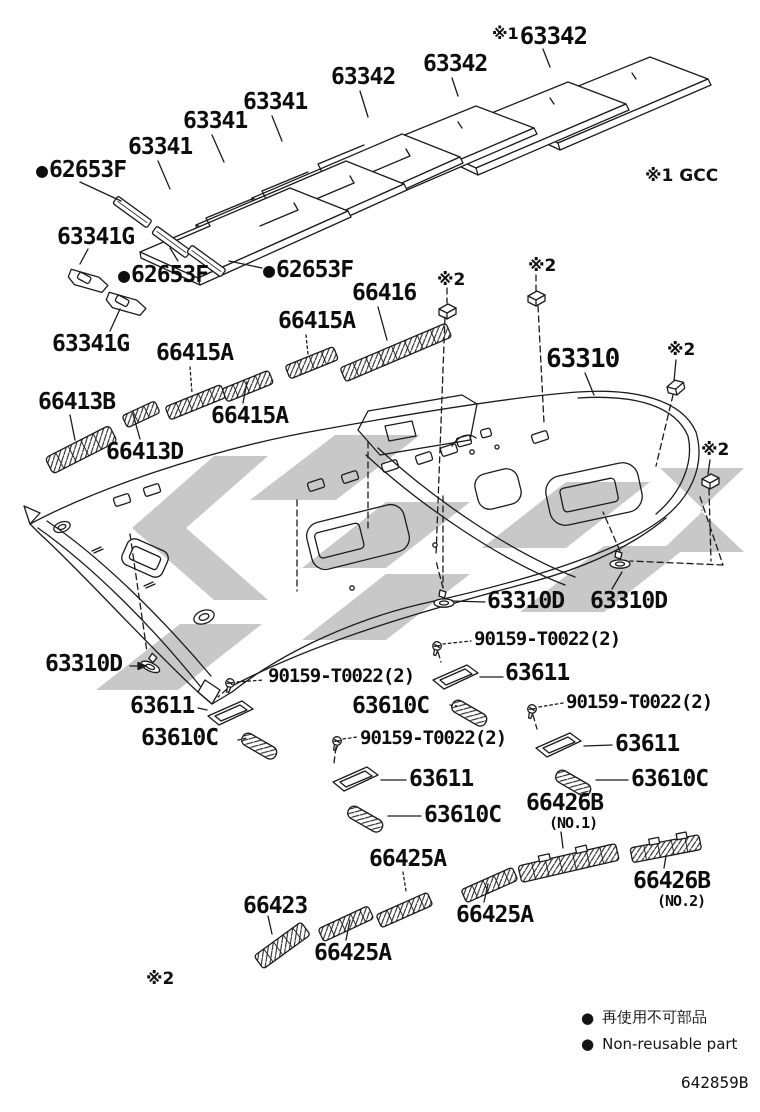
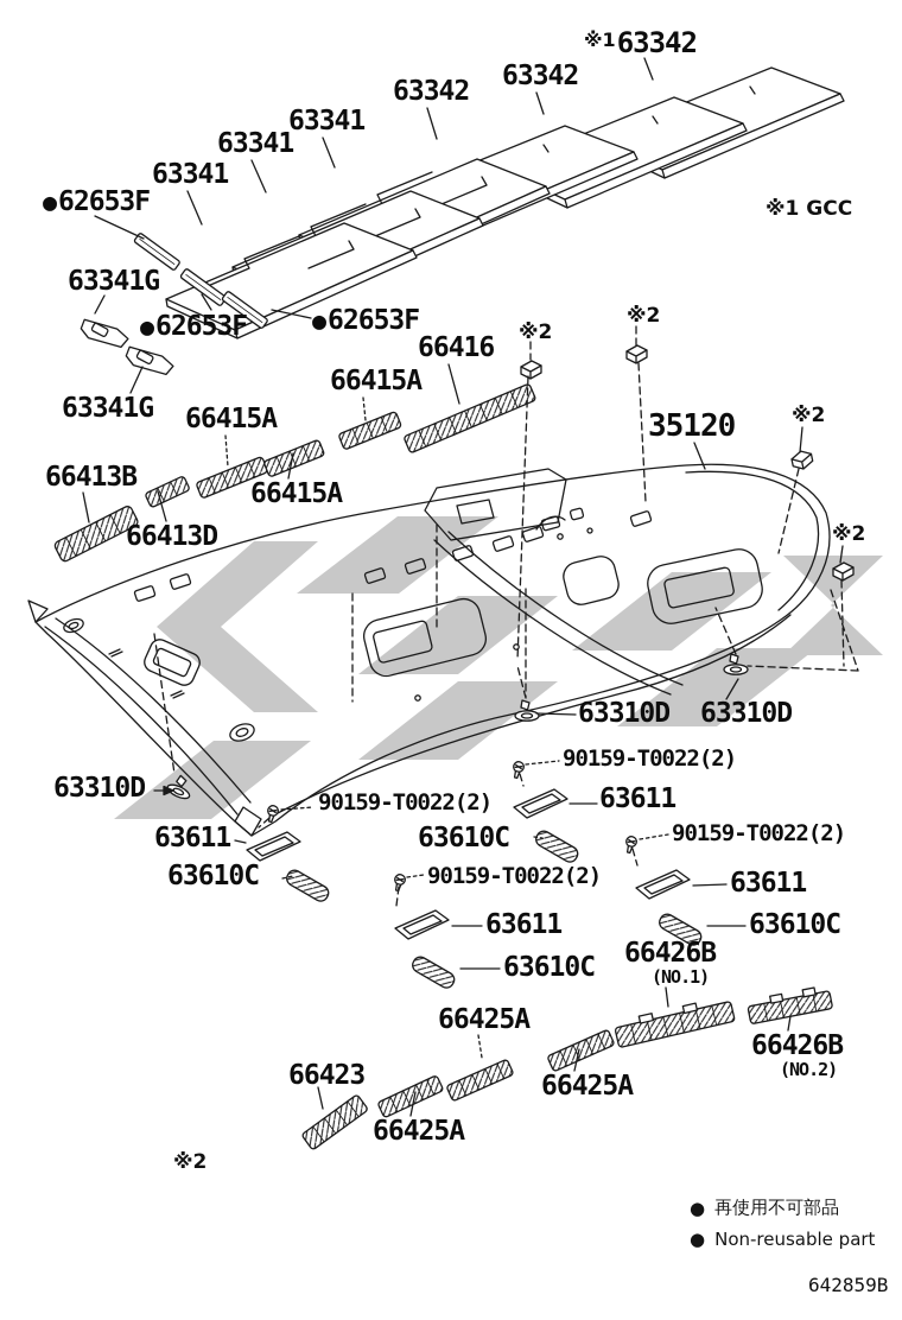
  ※163342
  63342
  63342
  63341
  63341
  63341
  ●62653F
  63341G
  ●62653F
  ●62653F
  66416
  66415A
  66415A
  63341G
  66413B
  66415A
  66413D
- 63310
+ 35120
  ※2
  ※2
  ※2
  ※2
  63310D
  63310D
  63310D
  90159-T0022(2)
  63611
  90159-T0022(2)
  63610C
  63611
  63610C
  90159-T0022(2)
  90159-T0022(2)
  63611
  63611
  63610C
  63610C
  66426B
  (NO.1)
  66426B
  (NO.2)
  66425A
  66425A
  66423
  66425A
  ※1 GCC
  ※2
  ●
  再使用不可部品
  ●
  Non-reusable part
  642859B
